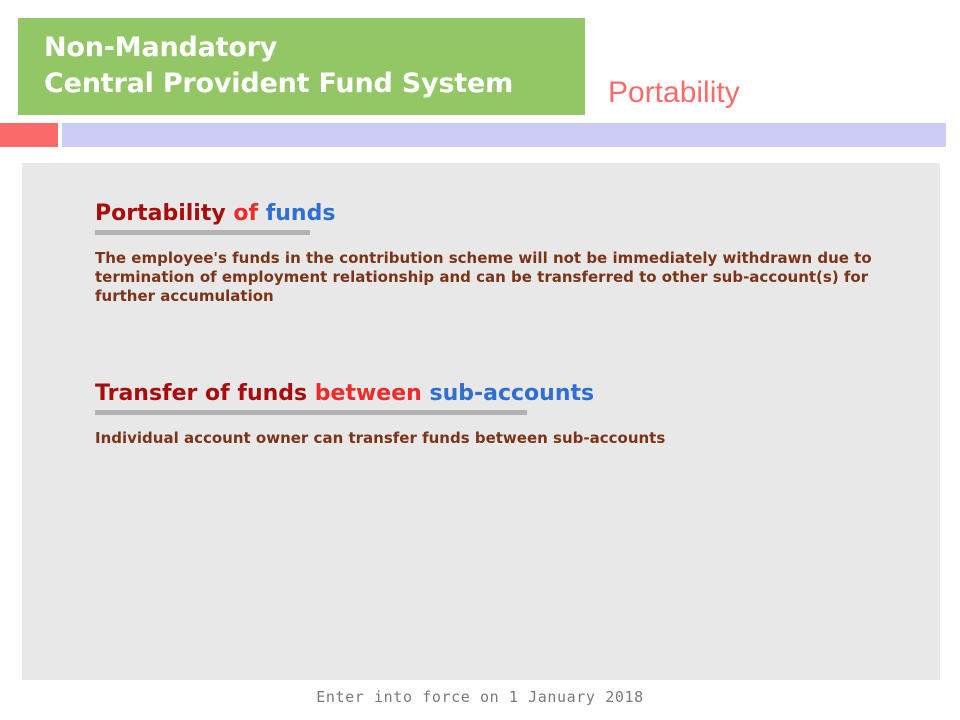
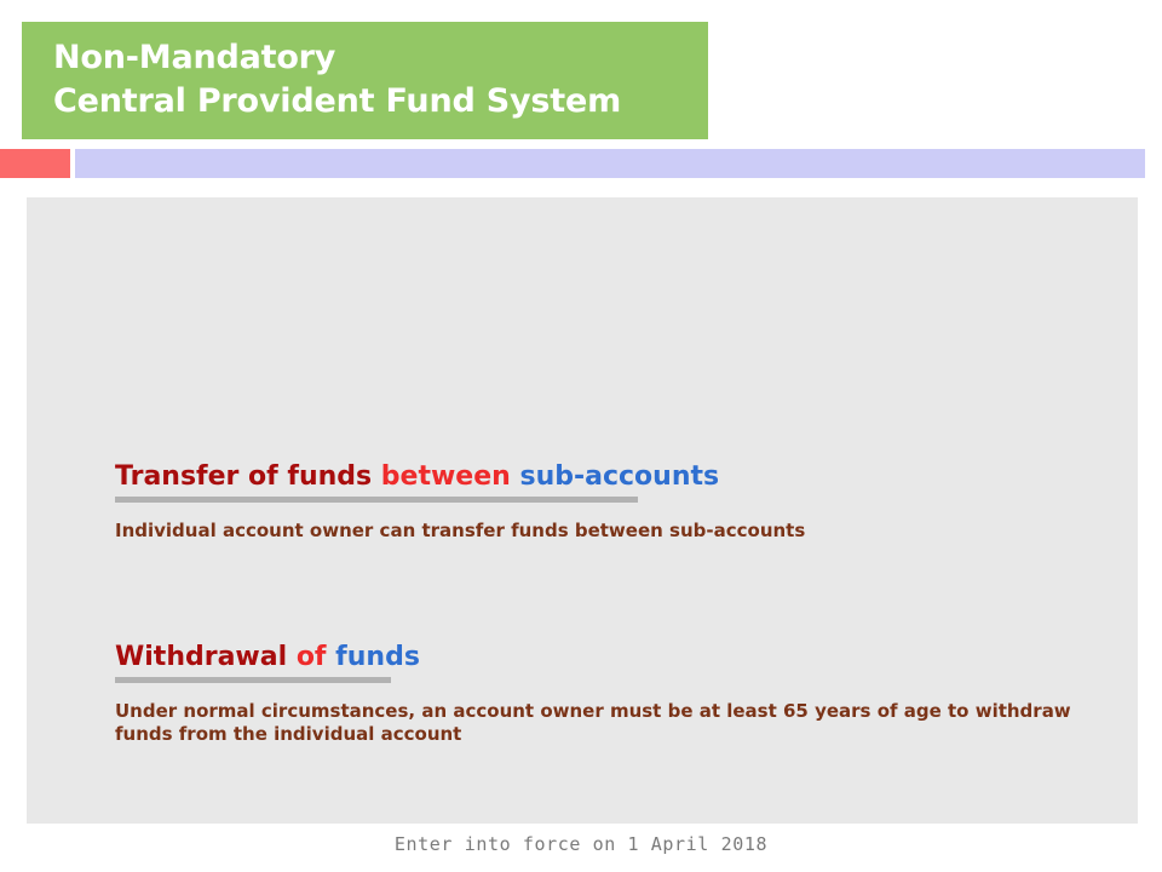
  Non-Mandatory
  Central Provident Fund System
- Portability
- Portability of funds
- The employee's funds in the contribution scheme will not be immediately withdrawn due to termination of employment relationship and can be transferred to other sub-account(s) for further accumulation
  Transfer of funds between sub-accounts
  Individual account owner can transfer funds between sub-accounts
+ Withdrawal of funds
+ Under normal circumstances, an account owner must be at least 65 years of age to withdraw funds from the individual account
- Enter into force on 1 January 2018
+ Enter into force on 1 April 2018
